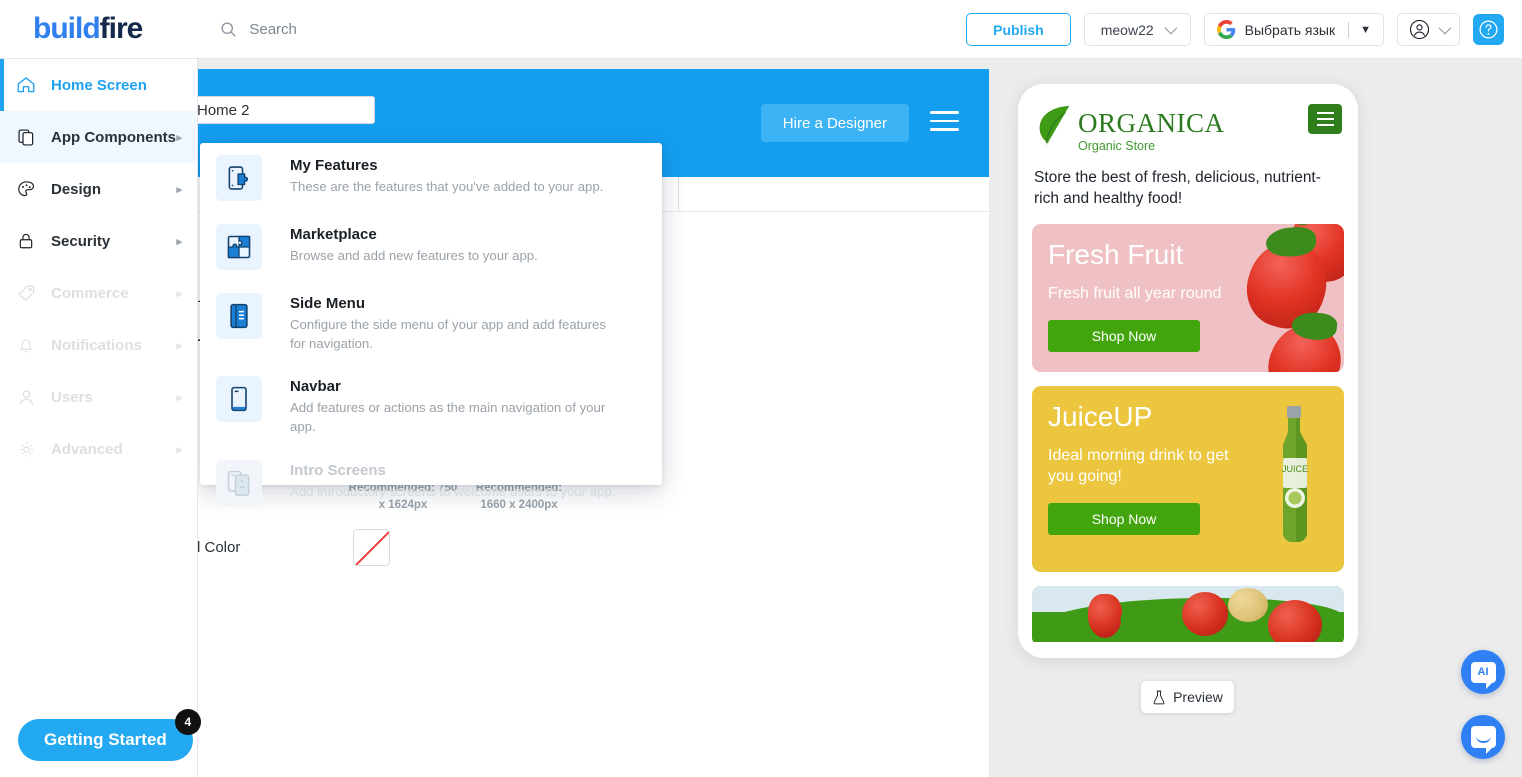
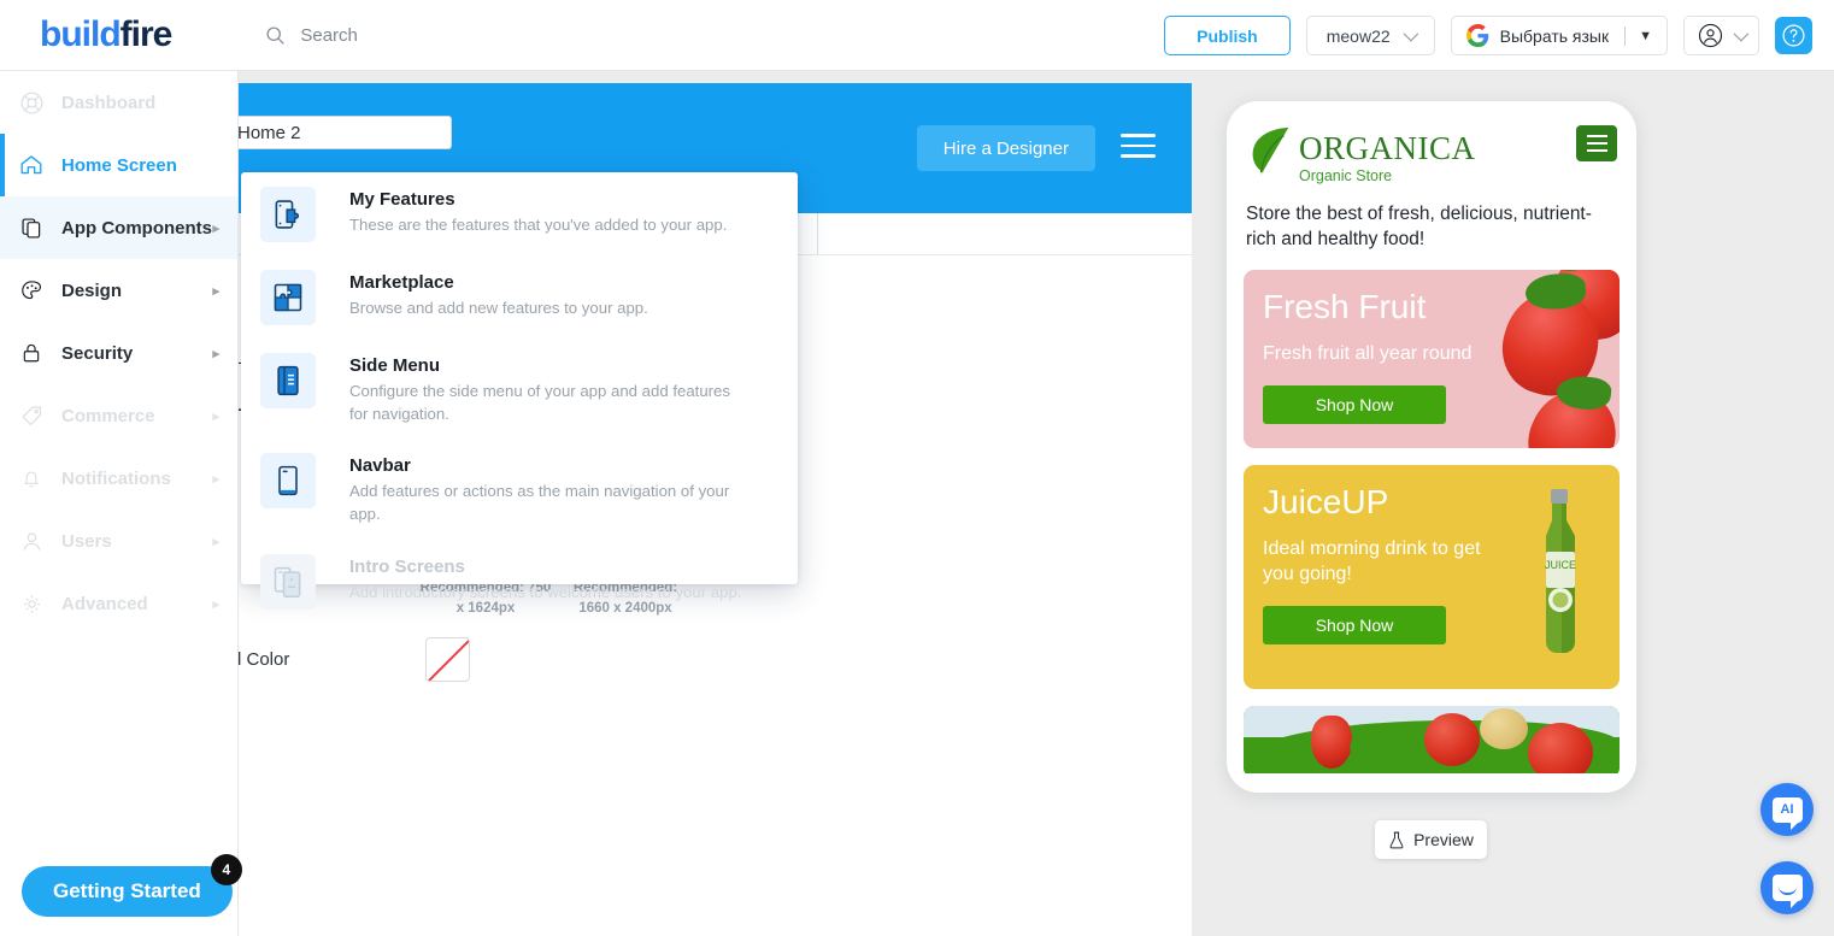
  buildfire
  Search
  Publish
  meow22
  Выбрать язык
  ▼
+ Dashboard
  Home Screen
  App Components
  ▸
  Design
  ▸
  Security
  ▸
  Commerce
  ▸
  Notifications
  ▸
  Users
  ▸
  Advanced
  ▸
  Getting Started
  4
  Home 2
  Hire a Designer
  Recommended: 750 x 1624px
  Recommended: 1660 x 2400px
  Color
  My Features
  These are the features that you've added to your app.
  Marketplace
  Browse and add new features to your app.
  Side Menu
  Configure the side menu of your app and add features for navigation.
  Navbar
  Add features or actions as the main navigation of your app.
  Intro Screens
  Add introductory screens to welcome users to your app.
  ORGANICA
  Organic Store
  Store the best of fresh, delicious, nutrient-rich and healthy food!
  Fresh Fruit
  Fresh fruit all year round
  Shop Now
  JUICE
  JuiceUP
  Ideal morning drink to get you going!
  Shop Now
  Preview
  AI
